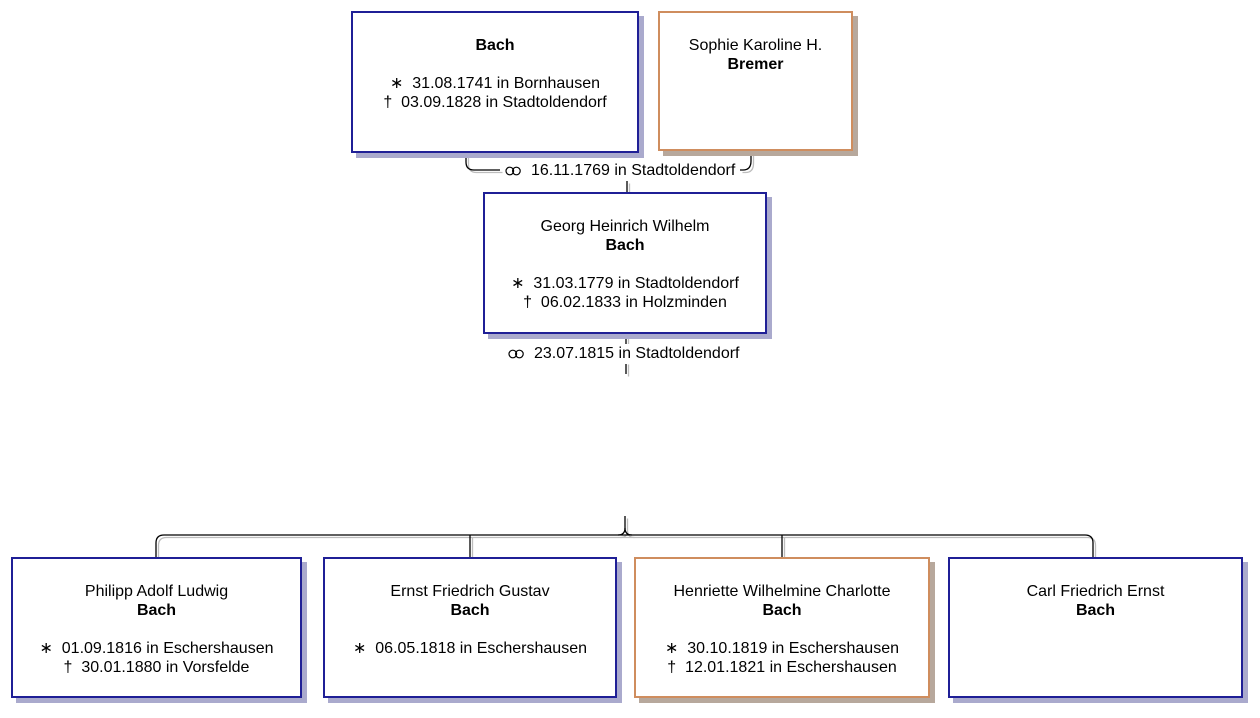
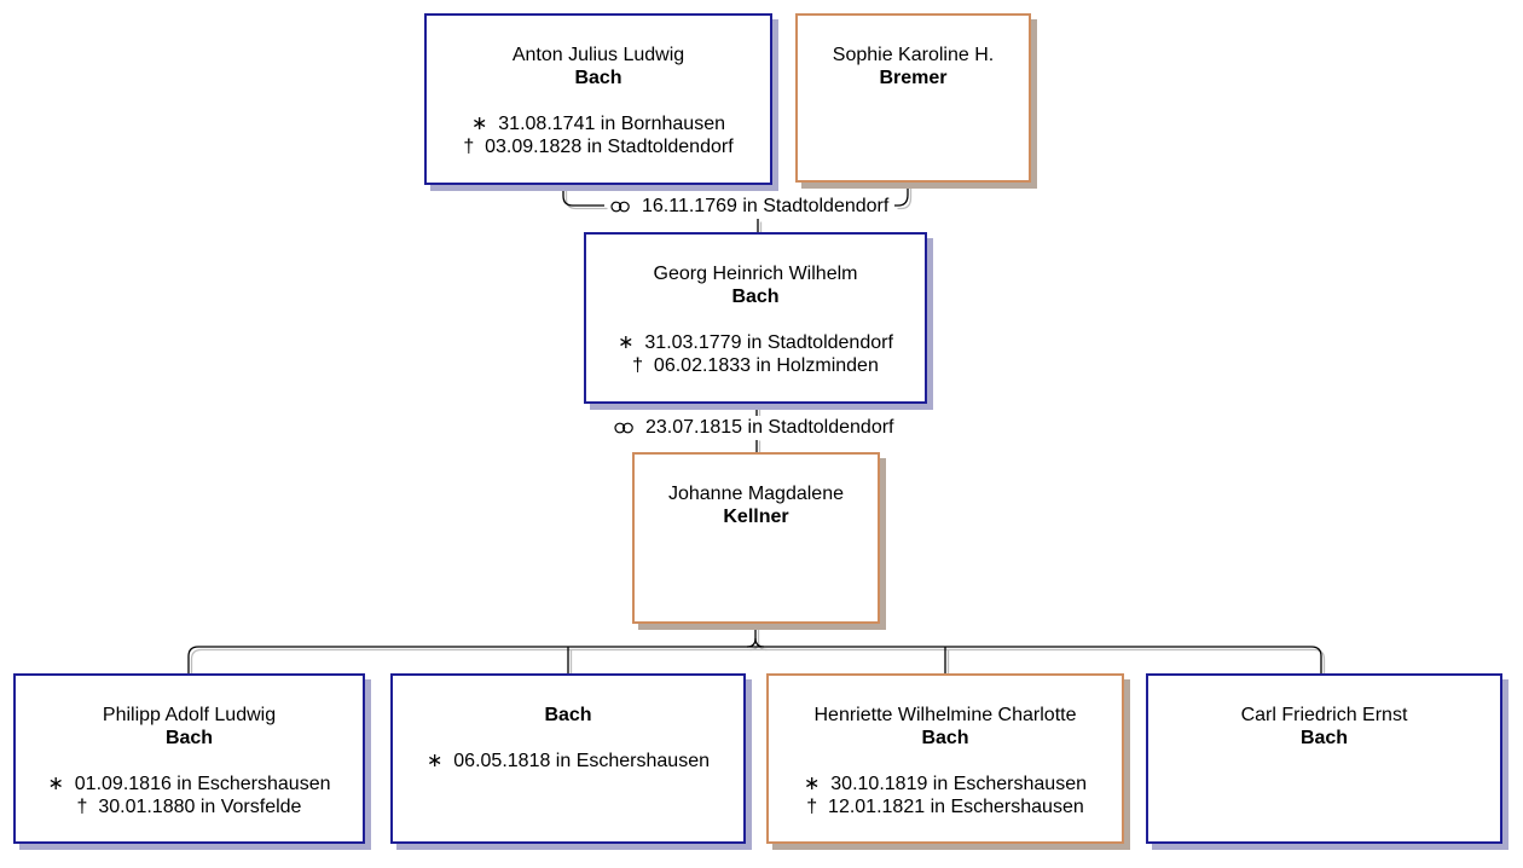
+ Anton Julius Ludwig
  Bach
  ∗ 31.08.1741 in Bornhausen
  † 03.09.1828 in Stadtoldendorf
  Sophie Karoline H.
  Bremer
  16.11.1769 in Stadtoldendorf
  Georg Heinrich Wilhelm
  Bach
  ∗ 31.03.1779 in Stadtoldendorf
  † 06.02.1833 in Holzminden
  23.07.1815 in Stadtoldendorf
+ Johanne Magdalene
+ Kellner
  Philipp Adolf Ludwig
  Bach
  ∗ 01.09.1816 in Eschershausen
  † 30.01.1880 in Vorsfelde
- Ernst Friedrich Gustav
  Bach
  ∗ 06.05.1818 in Eschershausen
  Henriette Wilhelmine Charlotte
  Bach
  ∗ 30.10.1819 in Eschershausen
  † 12.01.1821 in Eschershausen
  Carl Friedrich Ernst
  Bach
